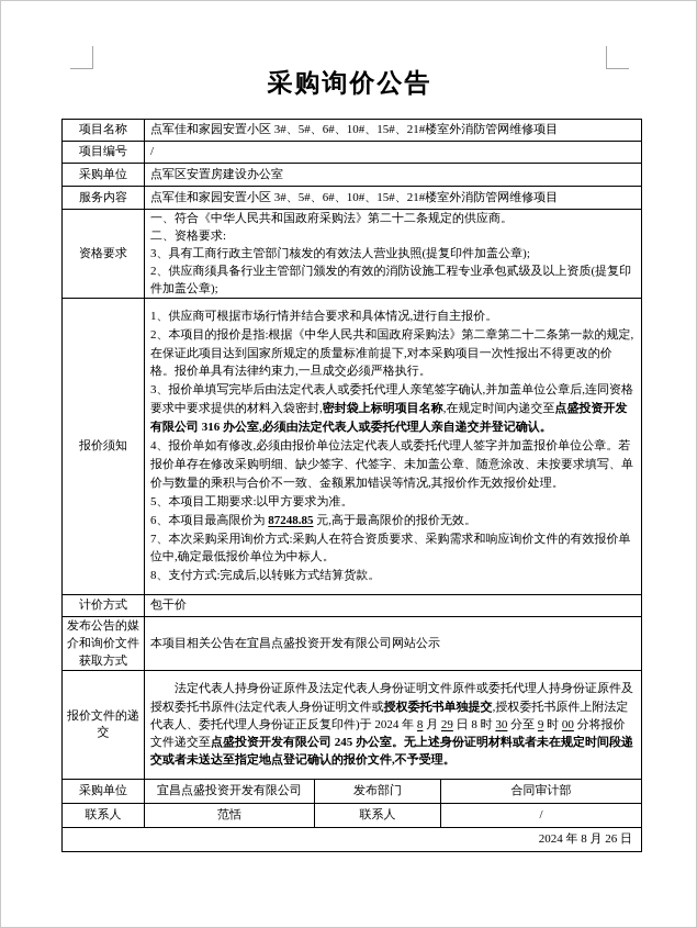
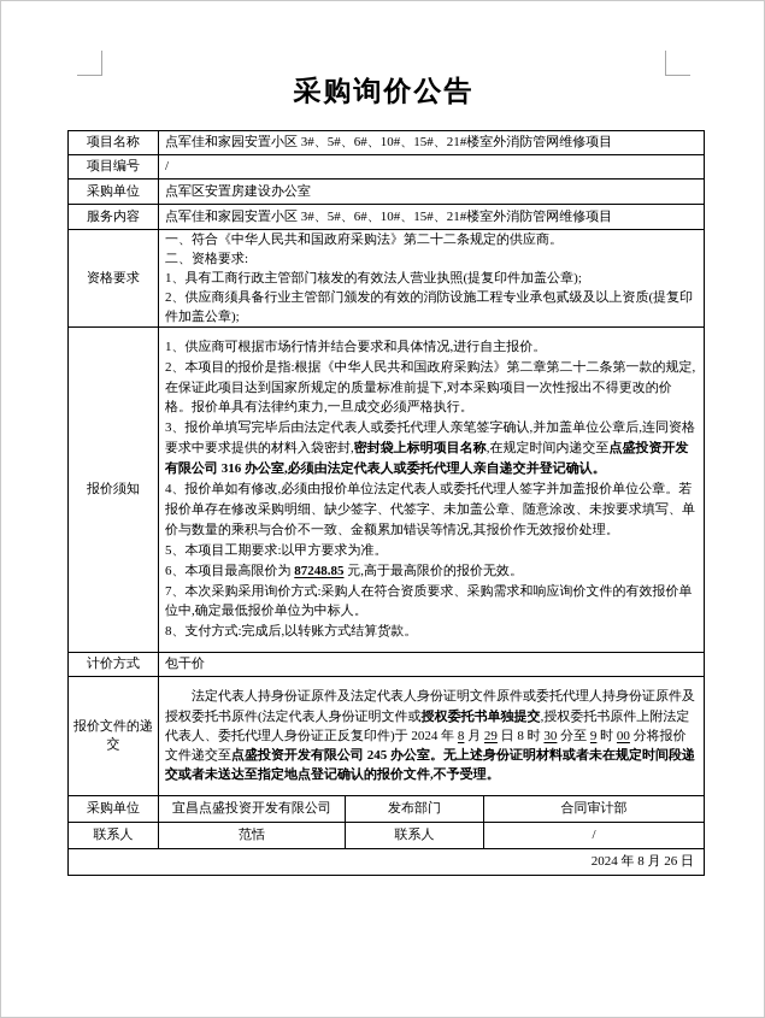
  采购询价公告
  项目名称	点军佳和家园安置小区 3#、5#、6#、10#、15#、21#楼室外消防管网维修项目
  项目编号	/
  采购单位	点军区安置房建设办公室
  服务内容	点军佳和家园安置小区 3#、5#、6#、10#、15#、21#楼室外消防管网维修项目
- 资格要求	一、符合《中华人民共和国政府采购法》第二十二条规定的供应商。 二、资格要求: 3、具有工商行政主管部门核发的有效法人营业执照(提复印件加盖公章); 2、供应商须具备行业主管部门颁发的有效的消防设施工程专业承包贰级及以上资质(提复印件加盖公章);
+ 资格要求	一、符合《中华人民共和国政府采购法》第二十二条规定的供应商。 二、资格要求: 1、具有工商行政主管部门核发的有效法人营业执照(提复印件加盖公章); 2、供应商须具备行业主管部门颁发的有效的消防设施工程专业承包贰级及以上资质(提复印件加盖公章);
  报价须知	1、供应商可根据市场行情并结合要求和具体情况,进行自主报价。 2、本项目的报价是指:根据《中华人民共和国政府采购法》第二章第二十二条第一款的规定,在保证此项目达到国家所规定的质量标准前提下,对本采购项目一次性报出不得更改的价格。报价单具有法律约束力,一旦成交必须严格执行。 3、报价单填写完毕后由法定代表人或委托代理人亲笔签字确认,并加盖单位公章后,连同资格要求中要求提供的材料入袋密封,密封袋上标明项目名称,在规定时间内递交至点盛投资开发有限公司 316 办公室,必须由法定代表人或委托代理人亲自递交并登记确认。 4、报价单如有修改,必须由报价单位法定代表人或委托代理人签字并加盖报价单位公章。若报价单存在修改采购明细、缺少签字、代签字、未加盖公章、随意涂改、未按要求填写、单价与数量的乘积与合价不一致、金额累加错误等情况,其报价作无效报价处理。 5、本项目工期要求:以甲方要求为准。 6、本项目最高限价为 87248.85 元,高于最高限价的报价无效。 7、本次采购采用询价方式:采购人在符合资质要求、采购需求和响应询价文件的有效报价单位中,确定最低报价单位为中标人。 8、支付方式:完成后,以转账方式结算货款。
  计价方式	包干价
- 发布公告的媒介和询价文件获取方式	本项目相关公告在宜昌点盛投资开发有限公司网站公示
  报价文件的递交	法定代表人持身份证原件及法定代表人身份证明文件原件或委托代理人持身份证原件及授权委托书原件(法定代表人身份证明文件或授权委托书单独提交,授权委托书原件上附法定代表人、委托代理人身份证正反复印件)于 2024 年 8 月 29 日 8 时 30 分至 9 时 00 分将报价文件递交至点盛投资开发有限公司 245 办公室。无上述身份证明材料或者未在规定时间段递交或者未送达至指定地点登记确认的报价文件,不予受理。
  采购单位	宜昌点盛投资开发有限公司	发布部门	合同审计部
  联系人	范恬	联系人	/
  2024 年 8 月 26 日
